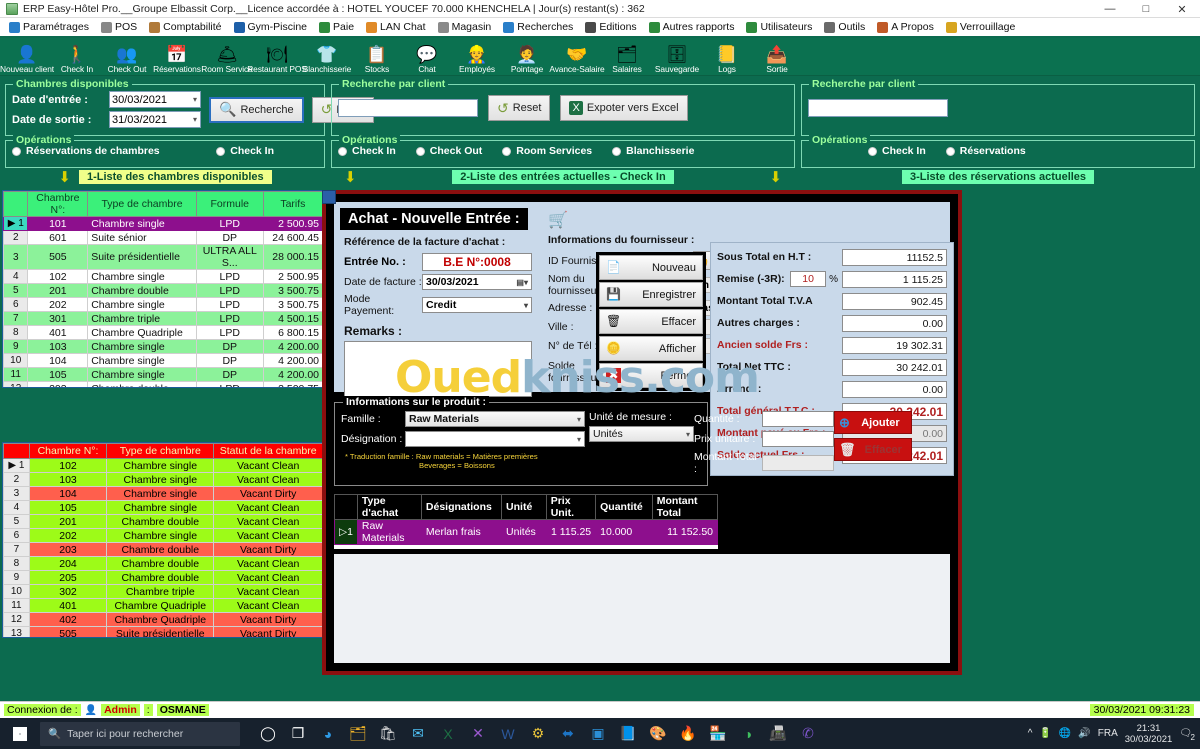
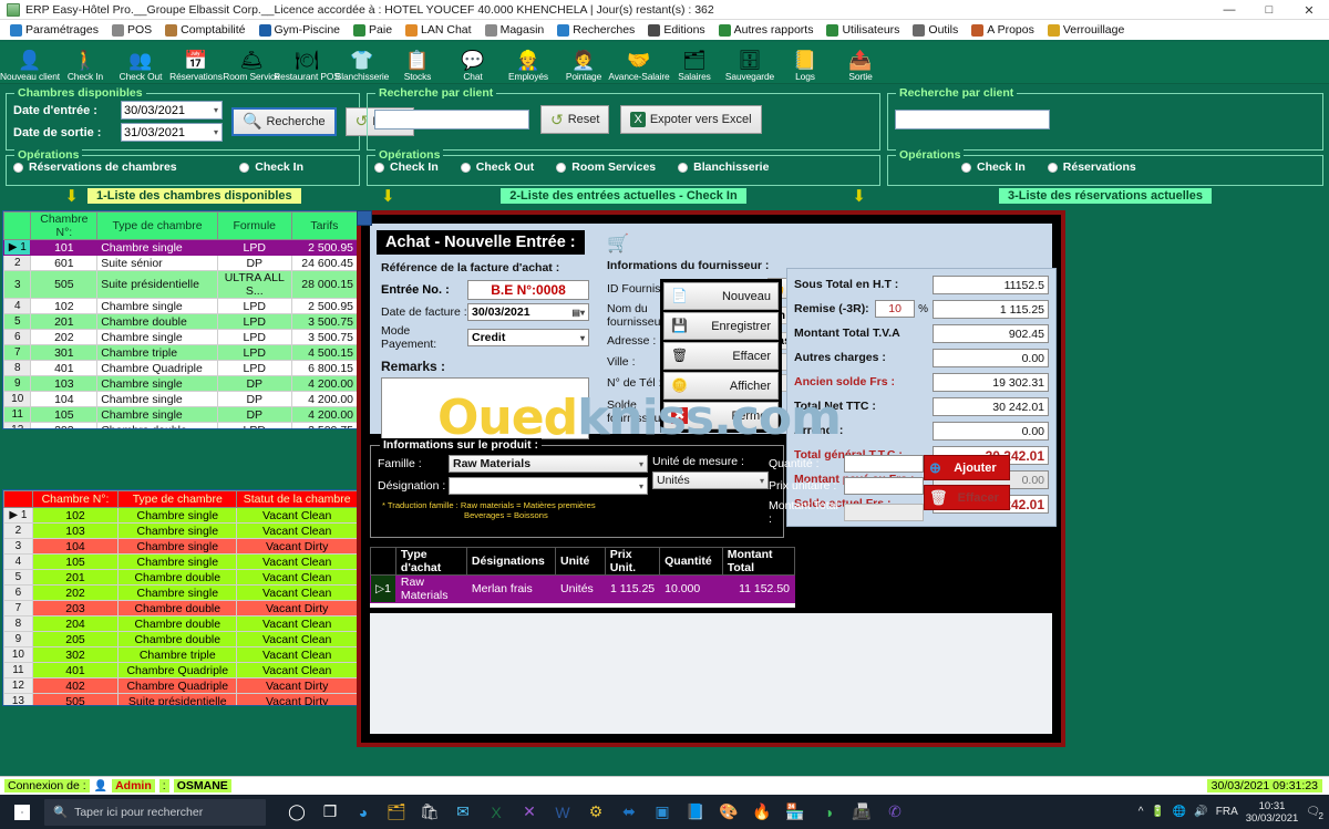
- ERP Easy-Hôtel Pro.__Groupe Elbassit Corp.__Licence accordée à : HOTEL YOUCEF 70.000 KHENCHELA | Jour(s) restant(s) : 362
+ ERP Easy-Hôtel Pro.__Groupe Elbassit Corp.__Licence accordée à : HOTEL YOUCEF 40.000 KHENCHELA | Jour(s) restant(s) : 362
  —
  □
  ✕
  Paramétrages
  POS
  Comptabilité
  Gym-Piscine
  Paie
  LAN Chat
  Magasin
  Recherches
  Editions
  Autres rapports
  Utilisateurs
  Outils
  A Propos
  Verrouillage
  👤
  Nouveau client
  🚶
  Check In
  👥
  Check Out
  📅
  Réservations
  🛎
  Room Service
  🍽
  Restaurant POS
  👕
  Blanchisserie
  📋
  Stocks
  💬
  Chat
  👷
  Employés
  🧑‍💼
  Pointage
  🤝
  Avance-Salaire
  🗂
  Salaires
  🗄
  Sauvegarde
  📒
  Logs
  📤
  Sortie
  Chambres disponibles
  Date d'entrée :
  30/03/2021
  ▾
  Date de sortie :
  31/03/2021
  ▾
  🔍
  Recherche
  ↺
  Opérations
  Réservations de chambres
  Check In
  ⬇
  1-Liste des chambres disponibles
  Recherche par client
  ↺
  Reset
  X
  Expoter vers Excel
  Opérations
  Check In
  Check Out
  Room Services
  Blanchisserie
  ⬇
  2-Liste des entrées actuelles - Check In
  ⬇
  Recherche par client
  Opérations
  Check In
  Réservations
  3-Liste des réservations actuelles
  	Chambre N°:	Type de chambre	Formule	Tarifs
  ▶ 1	101	Chambre single	LPD	2 500.95
  2	601	Suite sénior	DP	24 600.45
  3	505	Suite présidentielle	ULTRA ALL S...	28 000.15
  4	102	Chambre single	LPD	2 500.95
  5	201	Chambre double	LPD	3 500.75
  6	202	Chambre single	LPD	3 500.75
  7	301	Chambre triple	LPD	4 500.15
  8	401	Chambre Quadriple	LPD	6 800.15
  9	103	Chambre single	DP	4 200.00
  10	104	Chambre single	DP	4 200.00
  11	105	Chambre single	DP	4 200.00
  	Chambre N°:	Type de chambre	Statut de la chambre
  ▶ 1	102	Chambre single	Vacant Clean
  2	103	Chambre single	Vacant Clean
  3	104	Chambre single	Vacant Dirty
  4	105	Chambre single	Vacant Clean
  5	201	Chambre double	Vacant Clean
  6	202	Chambre single	Vacant Clean
  7	203	Chambre double	Vacant Dirty
  8	204	Chambre double	Vacant Clean
  9	205	Chambre double	Vacant Clean
  10	302	Chambre triple	Vacant Clean
  11	401	Chambre Quadriple	Vacant Clean
  12	402	Chambre Quadriple	Vacant Dirty
  13	505	Suite présidentielle	Vacant Dirty
  Achat - Nouvelle Entrée :
  Référence de la facture d'achat :
  Entrée No. :
  B.E N°:0008
  Date de facture :
  30/03/2021
  ▤▾
  Mode Payement:
  Credit
  ▾
  Remarks :
  🛒
  Informations du fournisseur :
  Nom du fournisseu
  Adresse :
  Ville :
  N° de Tél
  Solde fournisseu
  📄
  Nouveau
  💾
  Enregistrer
  🗑
  Effacer
  🪙
  Afficher
  ✖
  Fermer
  Sous Total en H.T :
  11152.5
  Remise (-3R):
  10
  %
  1 115.25
  Montant Total T.V.A
  902.45
  Autres charges :
  0.00
  Ancien solde Frs :
  19 302.31
  Total Net TTC :
  30 242.01
  Arrondi :
  0.00
  0.00
  Informations sur le produit :
  Famille :
  Raw Materials
  ▾
  Désignation :
  ▾
  * Traduction famille : Raw materials = Matières premières
  Beverages = Boissons
  Unité de mesure :
  Unités
  ▾
  Quantité :
  Prix unitaire :
  Montant Total :
  ⊕
  Ajouter
  🗑
  Effacer
  	Type d'achat	Désignations	Unité	Prix Unit.	Quantité	Montant Total
  ▷1	Raw Materials	Merlan frais	Unités	1 115.25	10.000	11 152.50
  Ouedkniss.com
  Connexion de :
  👤
  Admin
  :
  OSMANE
  30/03/2021 09:31:23
  🔍
  Taper ici pour rechercher
  ◯
  ❐
  ◕
  🗂
  🛍
  ✉
  X
  ✕
  W
  ⚙
  ⬌
  ▣
  📘
  🎨
  🔥
  🏪
  ◑
  📠
  ✆
  ^
  🔋
  🌐
  🔊
  FRA
- 21:31
+ 10:31
  30/03/2021
  🗨
  2
